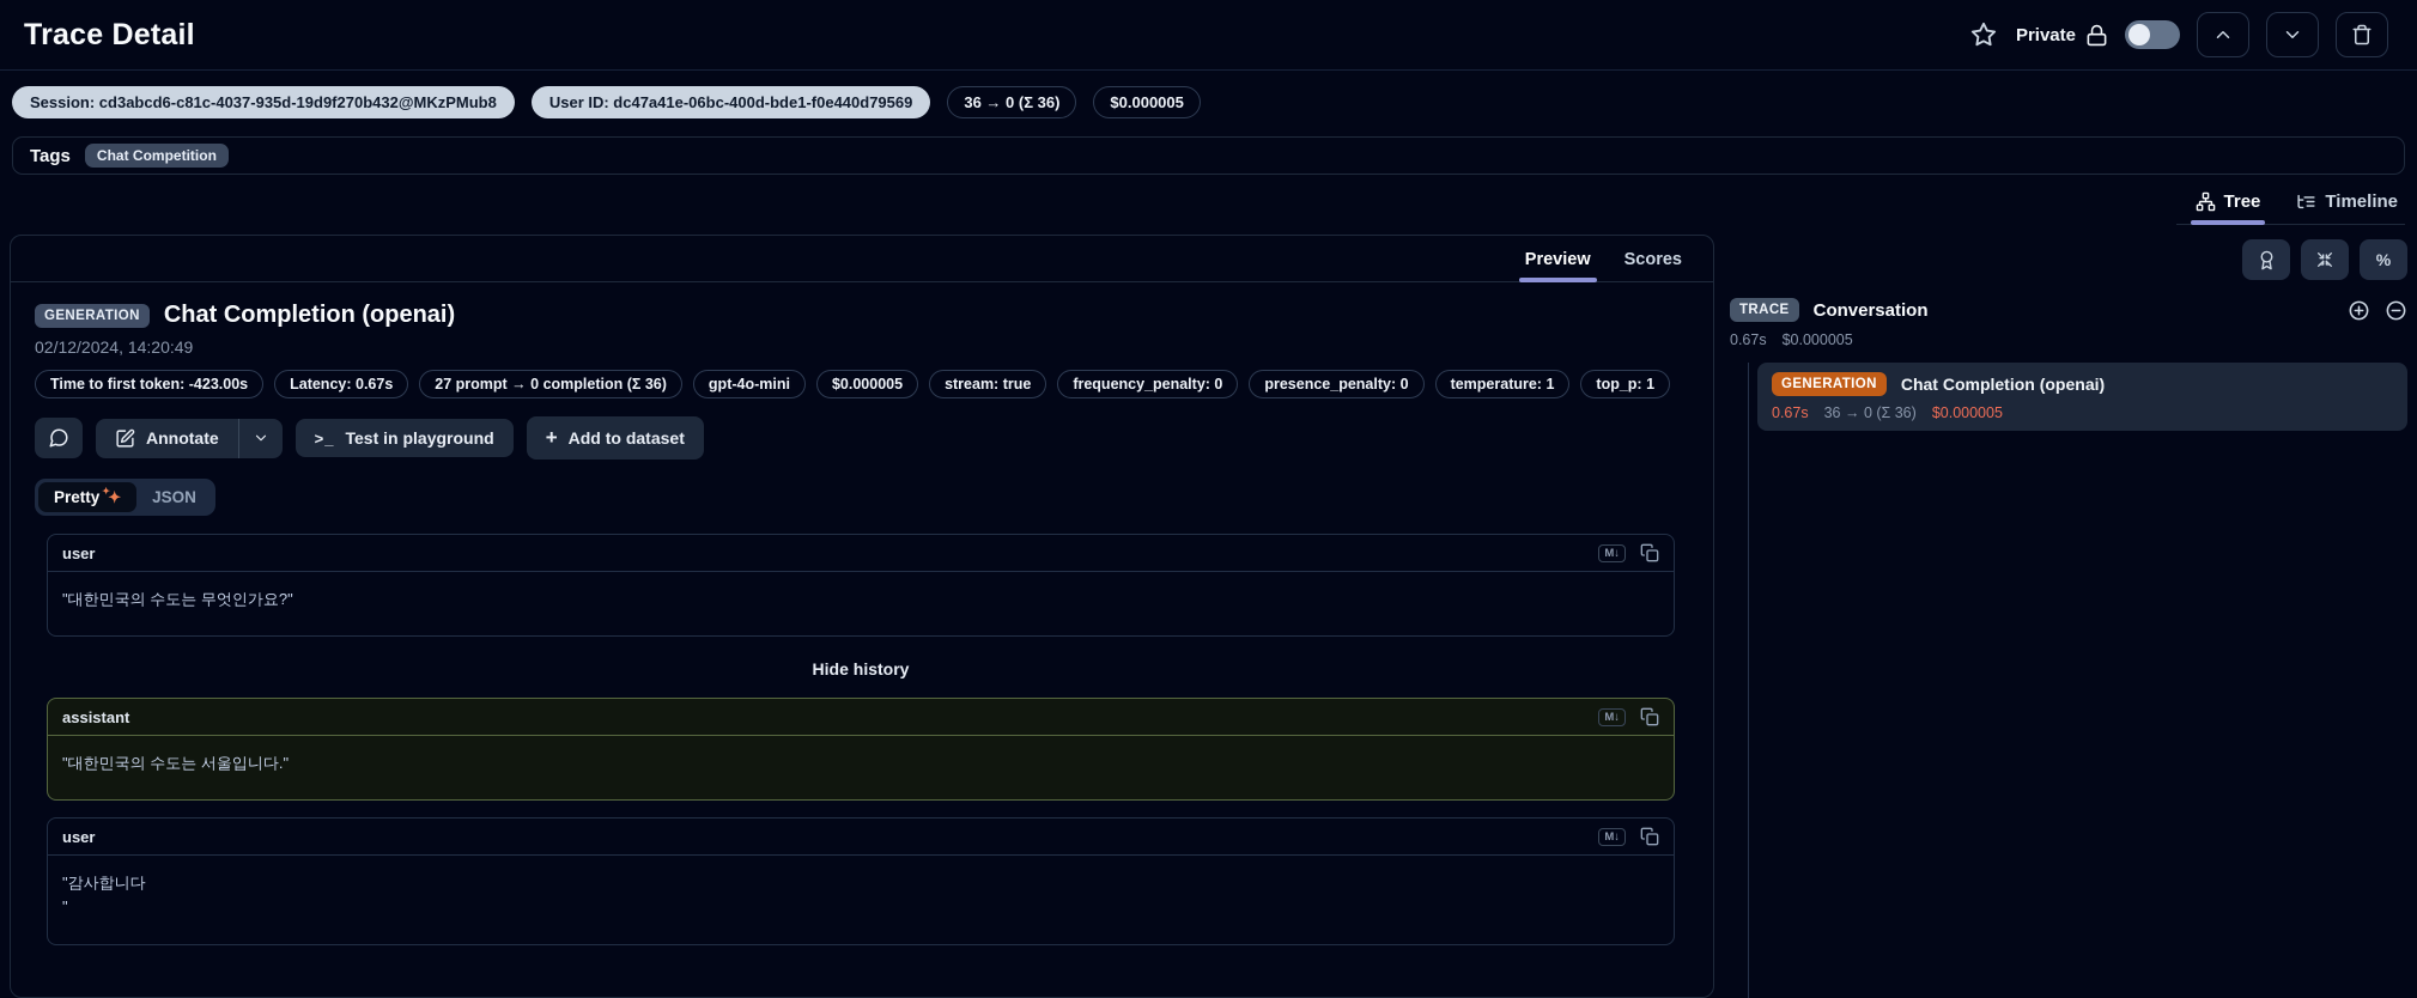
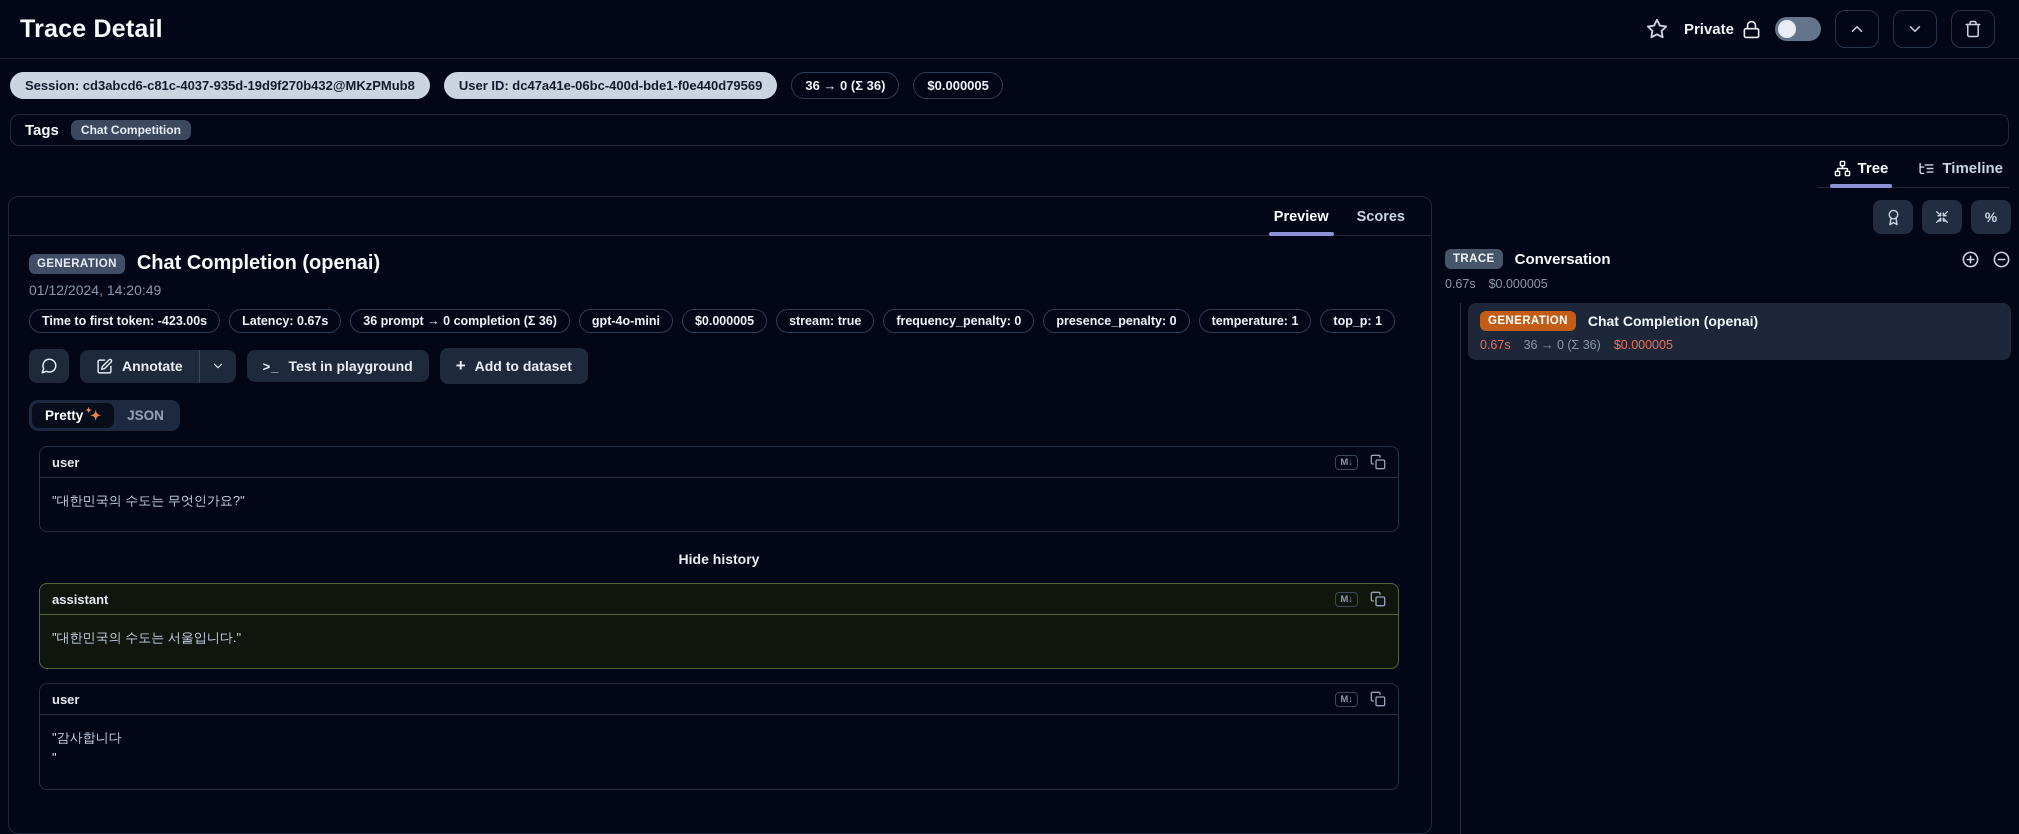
  Trace Detail
  Private
  Session: cd3abcd6-c81c-4037-935d-19d9f270b432@MKzPMub8
  User ID: dc47a41e-06bc-400d-bde1-f0e440d79569
  36 → 0 (Σ 36)
  $0.000005
  Tags
  Chat Competition
  Tree
  Timeline
  Preview
  Scores
  GENERATION
  Chat Completion (openai)
- 02/12/2024, 14:20:49
+ 01/12/2024, 14:20:49
  Time to first token: -423.00s
  Latency: 0.67s
- 27 prompt → 0 completion (Σ 36)
+ 36 prompt → 0 completion (Σ 36)
  gpt-4o-mini
  $0.000005
  stream: true
  frequency_penalty: 0
  presence_penalty: 0
  temperature: 1
  top_p: 1
  Annotate
  >_
  Test in playground
  +
  Add to dataset
  Pretty
  ✦
  ✦
  JSON
  user
  M↓
  "대한민국의 수도는 무엇인가요?"
  Hide history
  assistant
  M↓
  "대한민국의 수도는 서울입니다."
  user
  M↓
  "감사합니다
  "
  %
  TRACE
  Conversation
  0.67s
  $0.000005
  GENERATION
  Chat Completion (openai)
  0.67s
  36 → 0 (Σ 36)
  $0.000005
